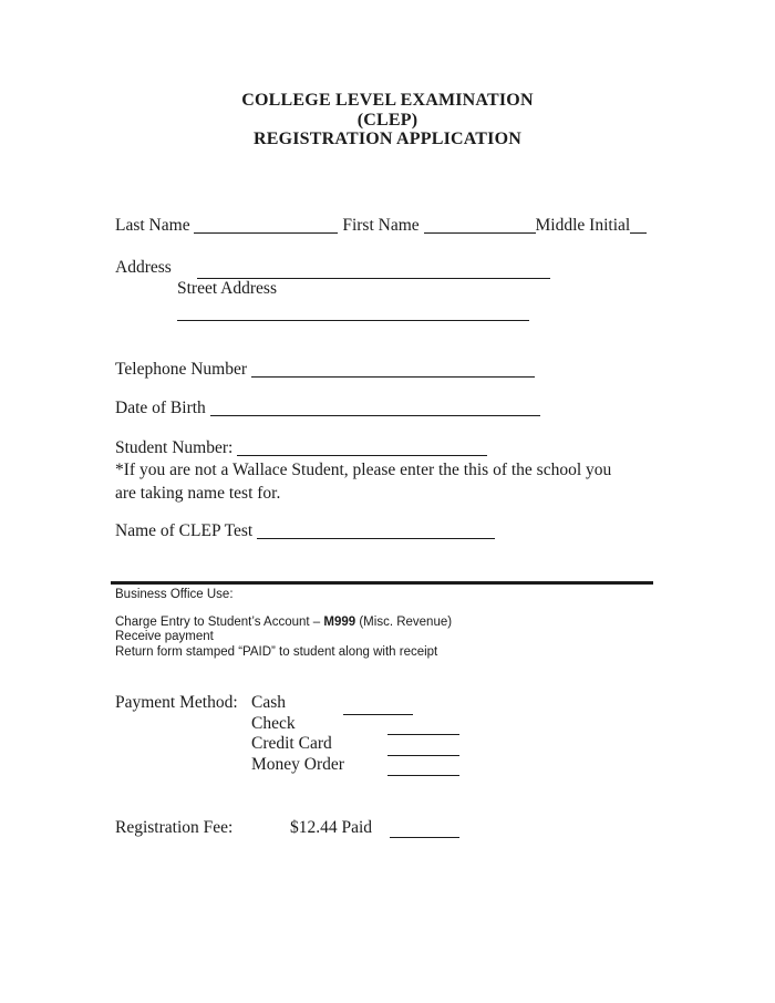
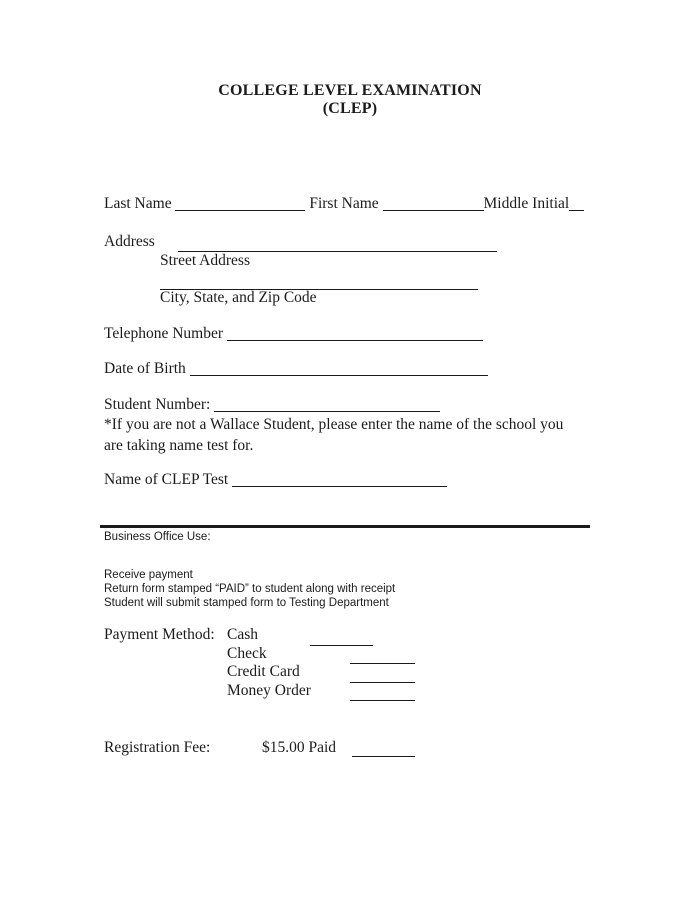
  COLLEGE LEVEL EXAMINATION
  (CLEP)
- REGISTRATION APPLICATION
  Last Name First Name Middle Initial
  Address
  Street Address
+ City, State, and Zip Code
  Telephone Number
  Date of Birth
  Student Number:
- *If you are not a Wallace Student, please enter the this of the school you
+ *If you are not a Wallace Student, please enter the name of the school you
  are taking name test for.
  Name of CLEP Test
  Business Office Use:
- Charge Entry to Student’s Account – M999 (Misc. Revenue)
  Receive payment
  Return form stamped “PAID” to student along with receipt
+ Student will submit stamped form to Testing Department
  Payment Method:
  Cash
  Check
  Credit Card
  Money Order
  Registration Fee:
- $12.44 Paid
+ $15.00 Paid
